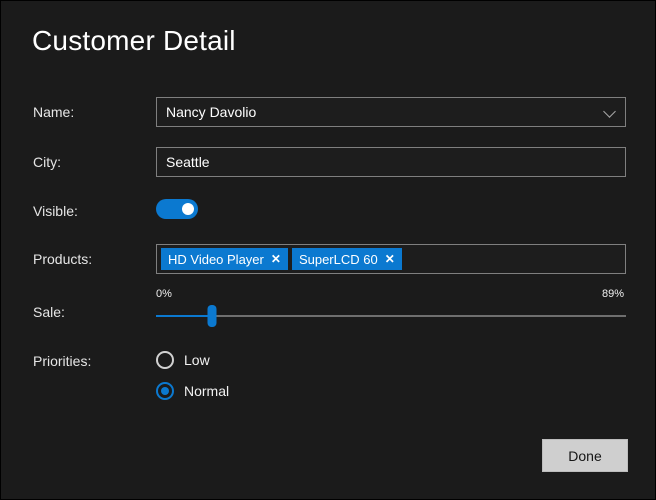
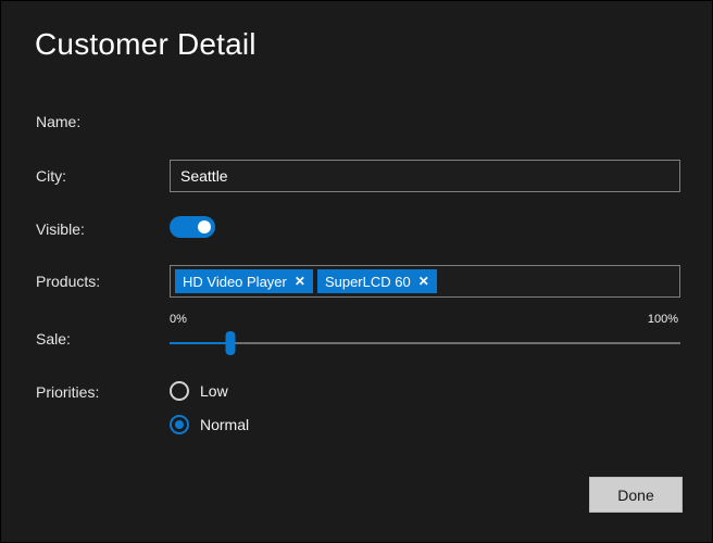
  Customer Detail
  Name:
- Nancy Davolio
  City:
  Seattle
  Visible:
  Products:
  HD Video Player
  ✕
  SuperLCD 60
  ✕
  Sale:
  0%
- 89%
+ 100%
  Priorities:
  Low
  Normal
  Done
